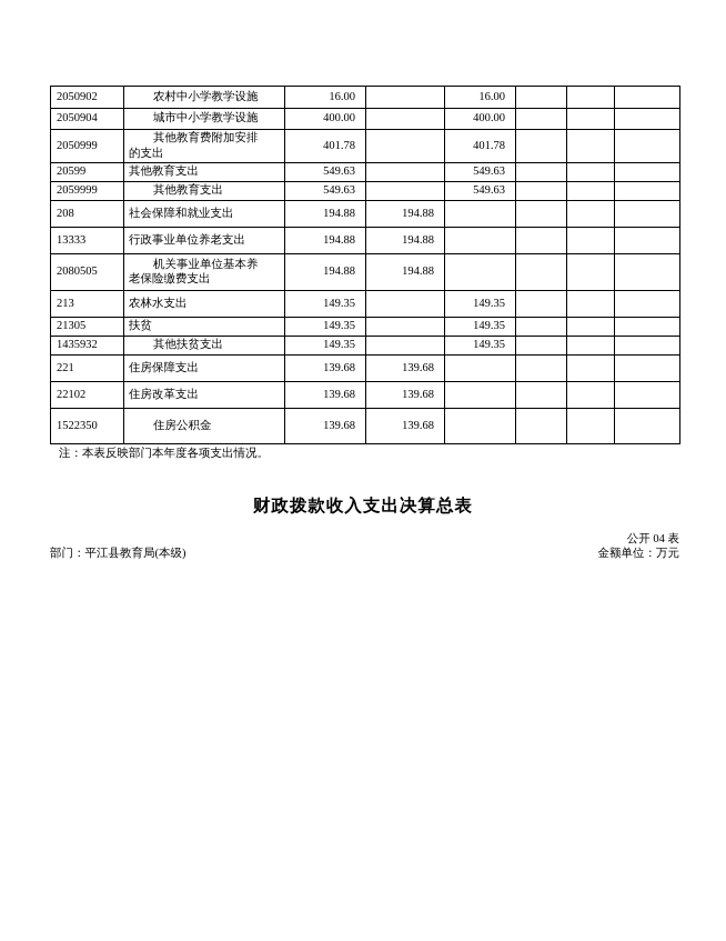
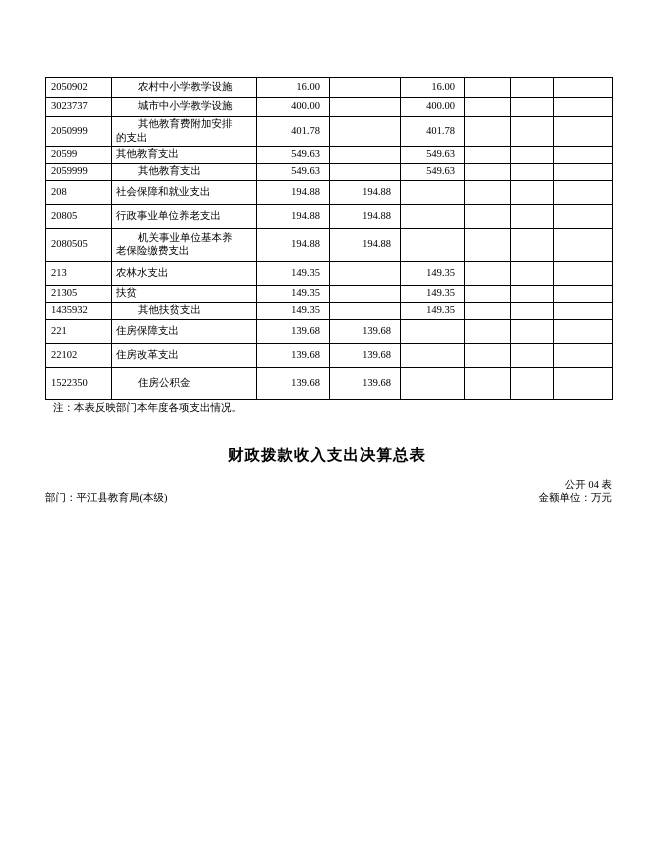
  2050902	农村中小学教学设施	16.00		16.00
- 2050904	城市中小学教学设施	400.00		400.00
+ 3023737	城市中小学教学设施	400.00		400.00
  2050999	其他教育费附加安排的支出	401.78		401.78
  20599	其他教育支出	549.63		549.63
  2059999	其他教育支出	549.63		549.63
  208	社会保障和就业支出	194.88	194.88
- 13333	行政事业单位养老支出	194.88	194.88
+ 20805	行政事业单位养老支出	194.88	194.88
  2080505	机关事业单位基本养老保险缴费支出	194.88	194.88
  213	农林水支出	149.35		149.35
  21305	扶贫	149.35		149.35
  1435932	其他扶贫支出	149.35		149.35
  221	住房保障支出	139.68	139.68
  22102	住房改革支出	139.68	139.68
  1522350	住房公积金	139.68	139.68
  注：本表反映部门本年度各项支出情况。
  财政拨款收入支出决算总表
  公开 04 表
  部门：平江县教育局(本级)
  金额单位：万元
